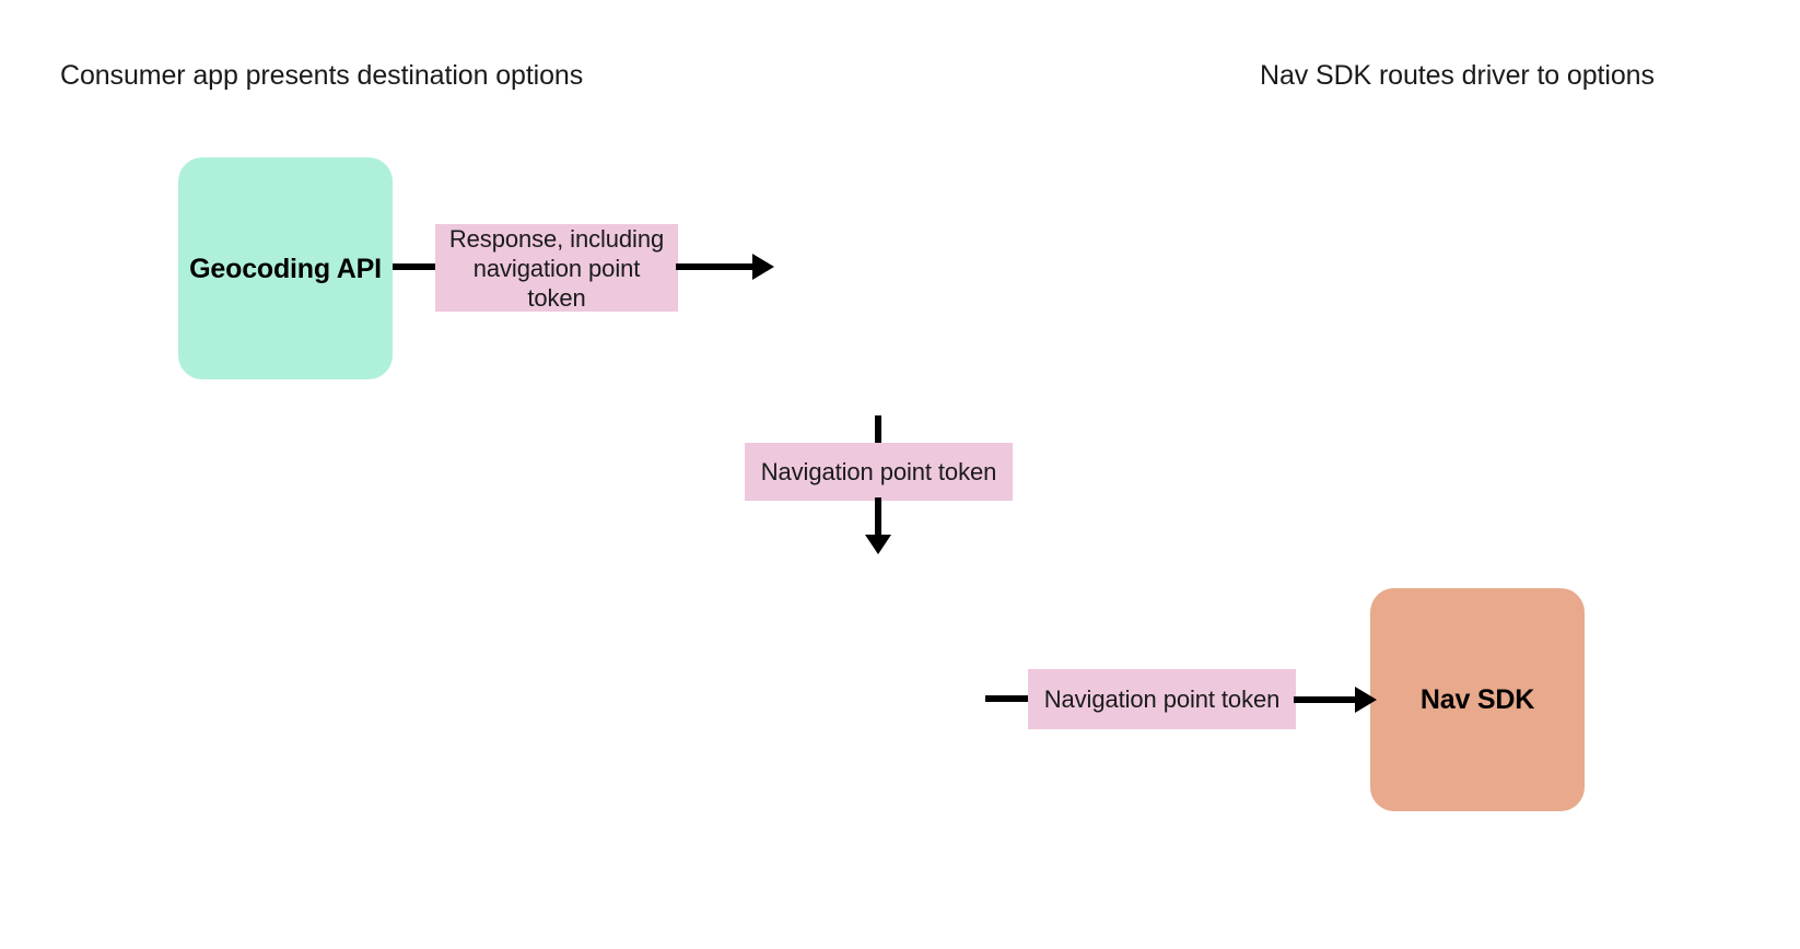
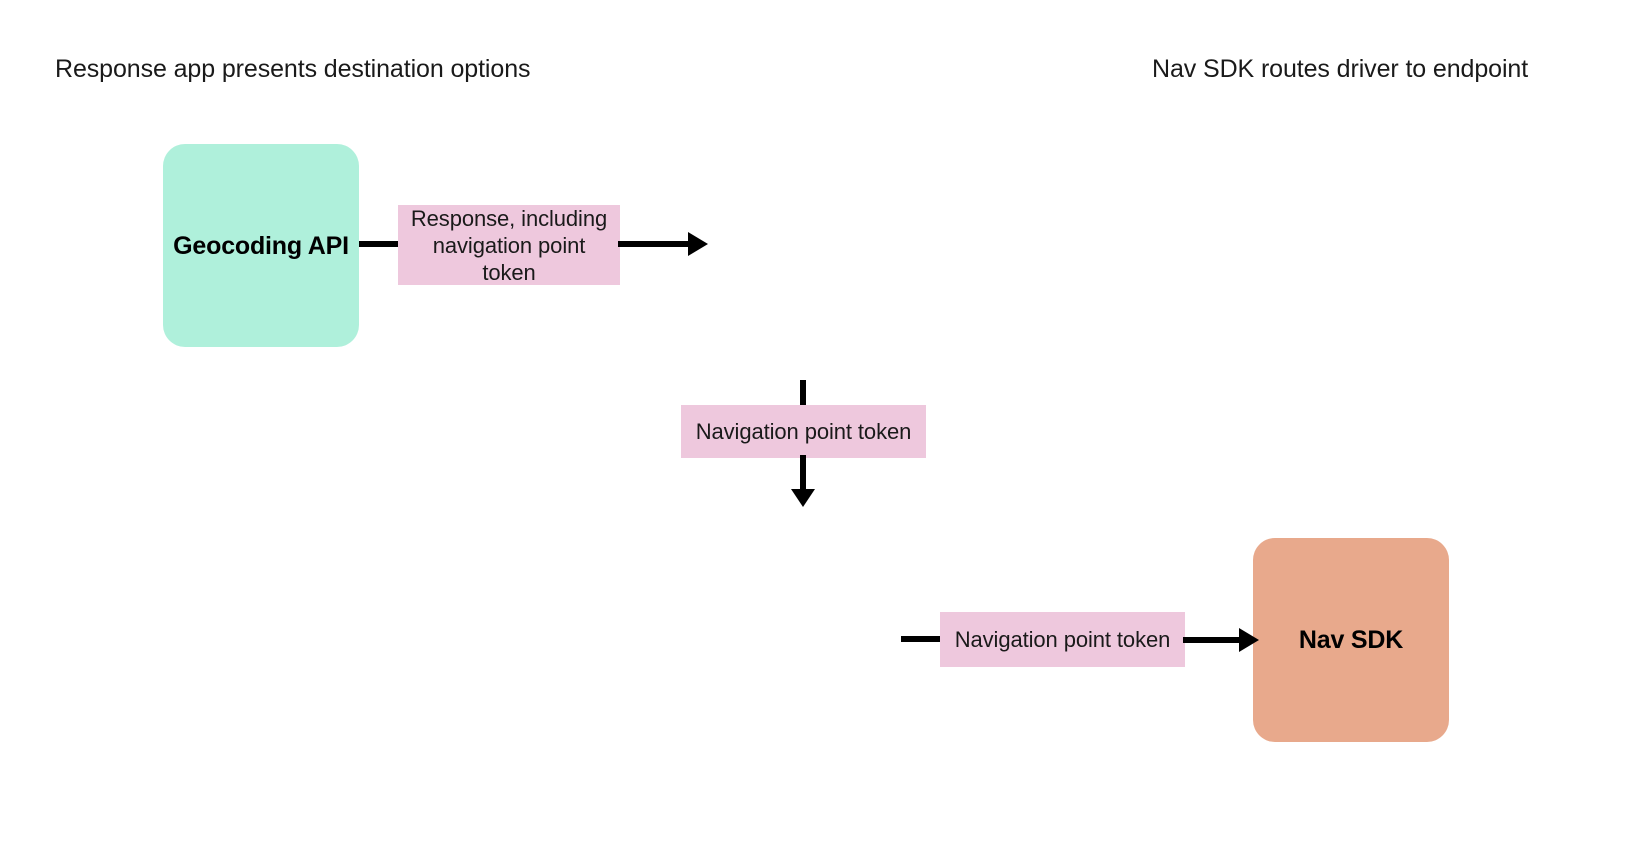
- Consumer app presents destination options
+ Response app presents destination options
- Nav SDK routes driver to options
+ Nav SDK routes driver to endpoint
  Geocoding API
  Nav SDK
  Response, including navigation point token
  Navigation point token
  Navigation point token
